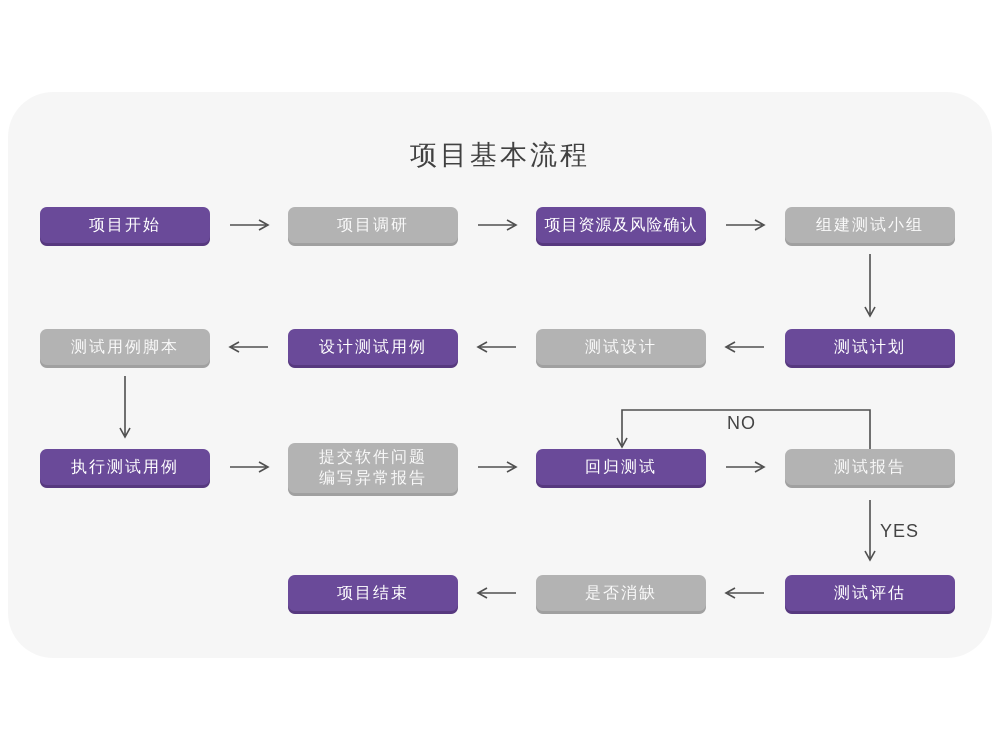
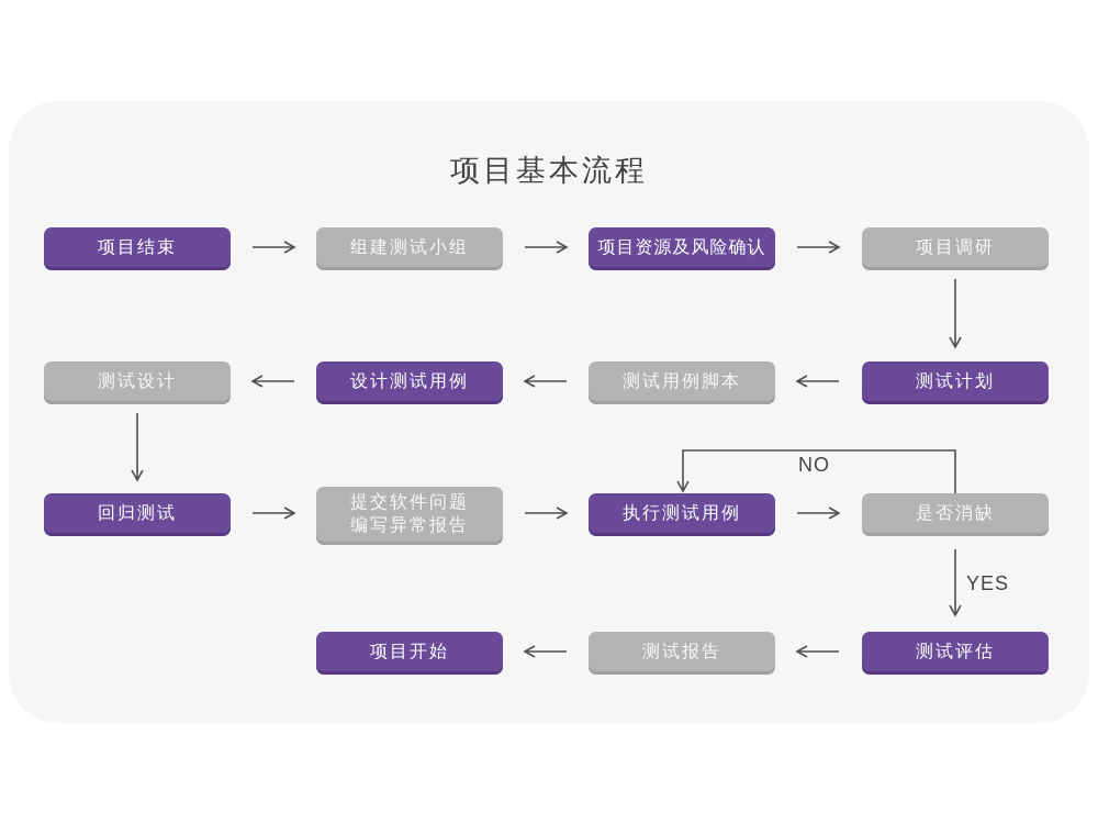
  项目基本流程
- 项目开始
+ 项目结束
- 项目调研
+ 组建测试小组
  项目资源及风险确认
- 组建测试小组
+ 项目调研
- 测试用例脚本
+ 测试设计
  设计测试用例
- 测试设计
+ 测试用例脚本
  测试计划
- 执行测试用例
+ 回归测试
  提交软件问题
  编写异常报告
- 回归测试
+ 执行测试用例
- 测试报告
+ 是否消缺
- 项目结束
+ 项目开始
- 是否消缺
+ 测试报告
  测试评估
  NO
  YES
